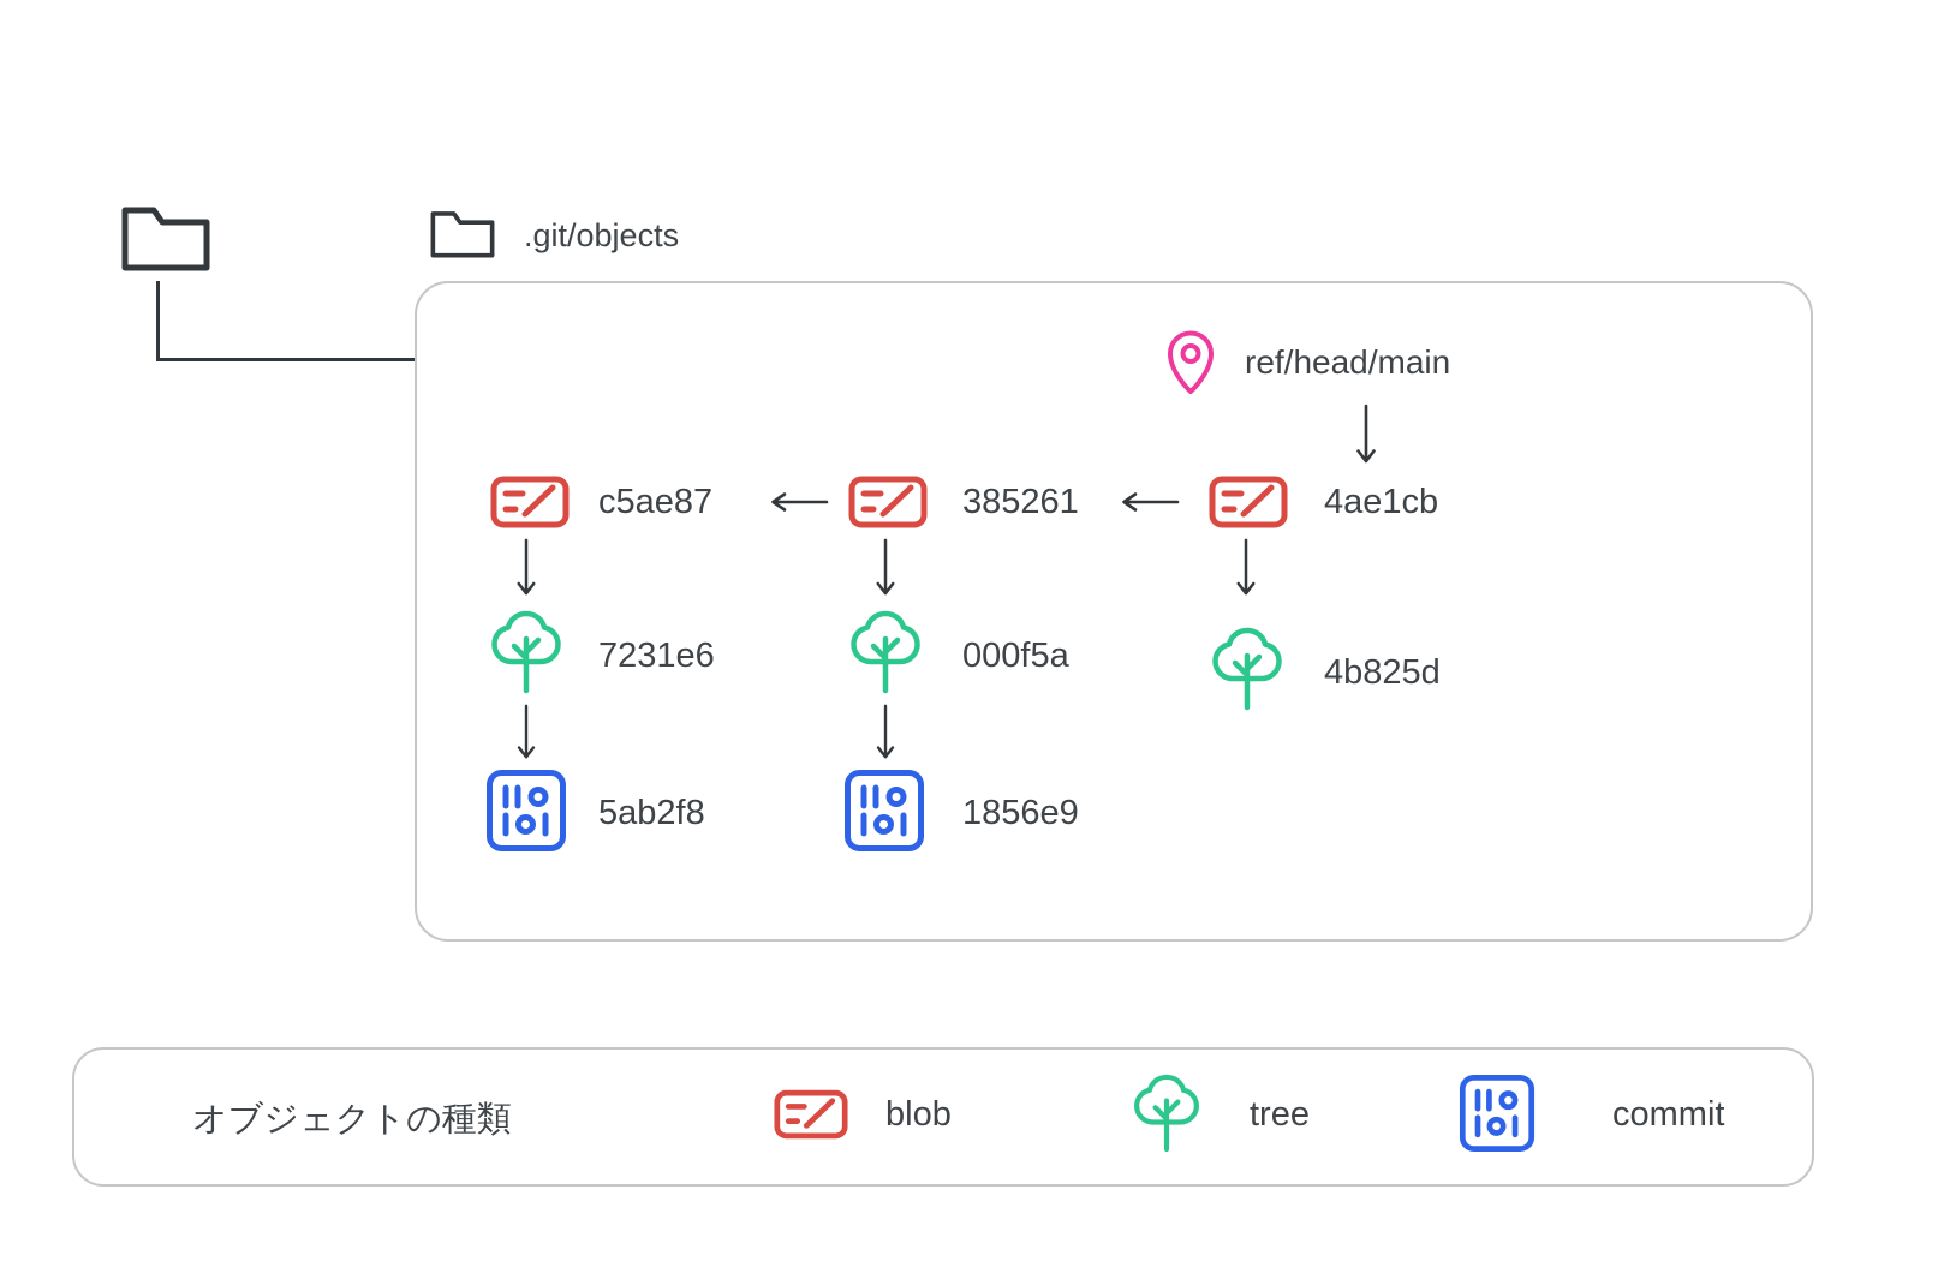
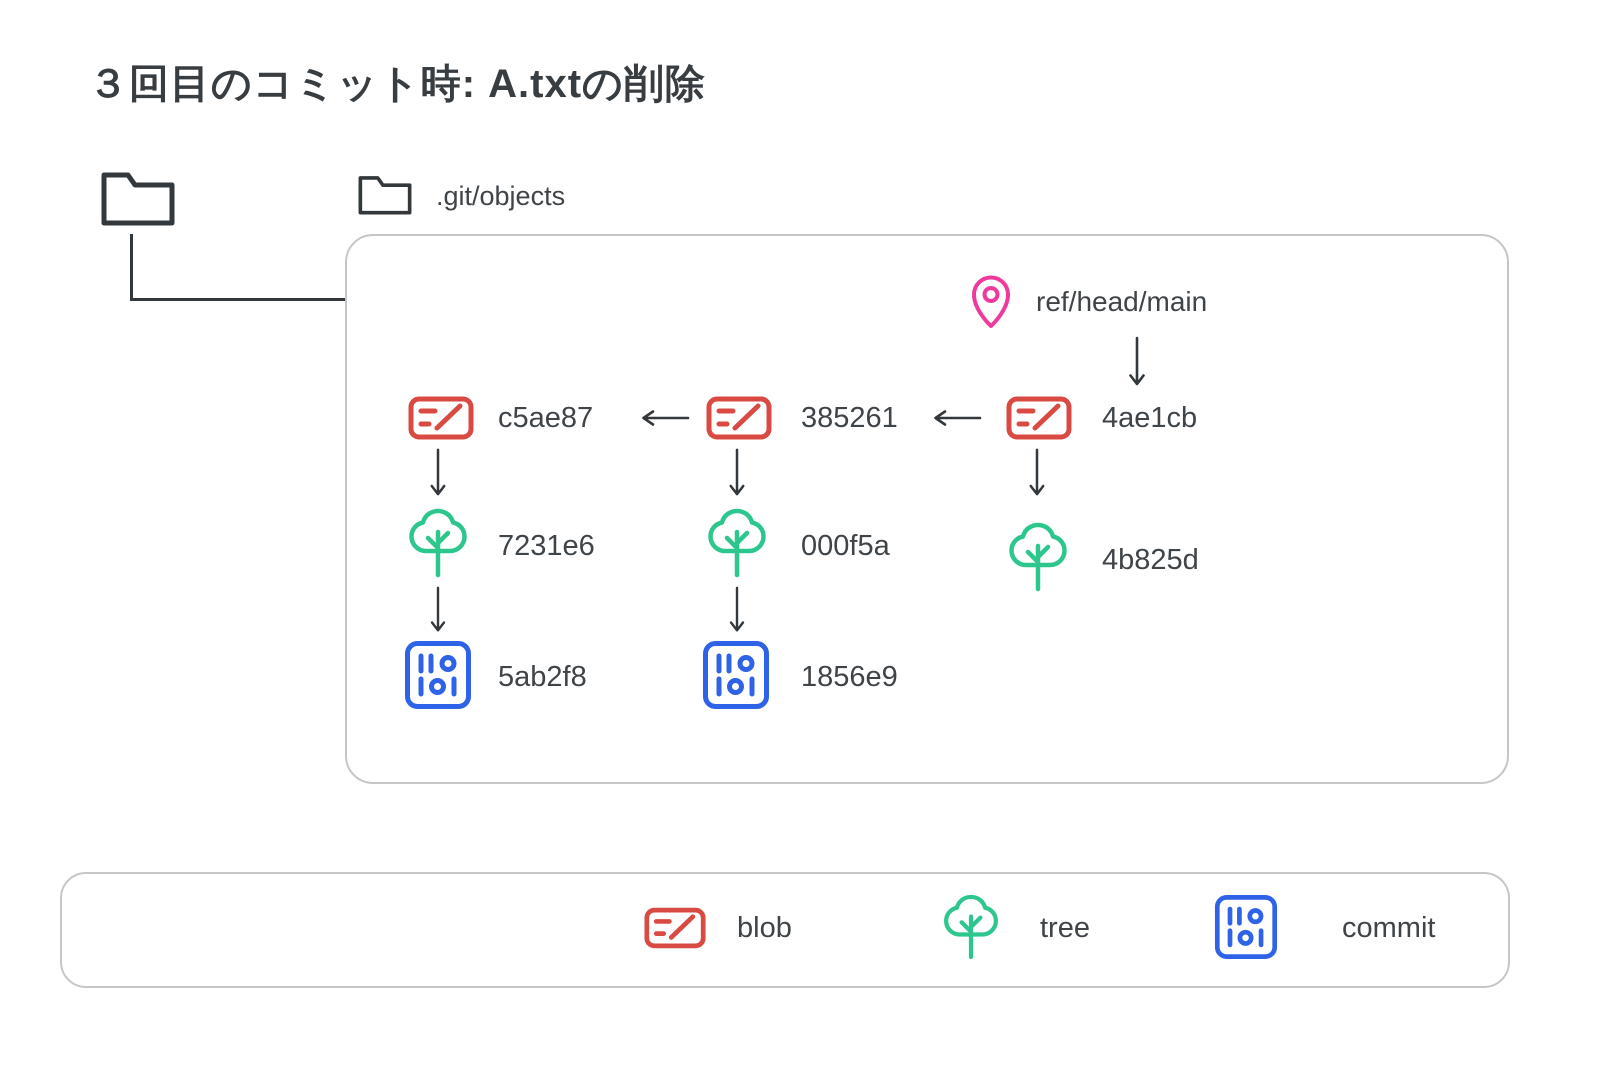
+ ３回目のコミット時: A.txtの削除
  .git/objects
  ref/head/main
  c5ae87
  385261
  4ae1cb
  7231e6
  000f5a
  4b825d
  5ab2f8
  1856e9
- オブジェクトの種類
  blob
  tree
  commit
